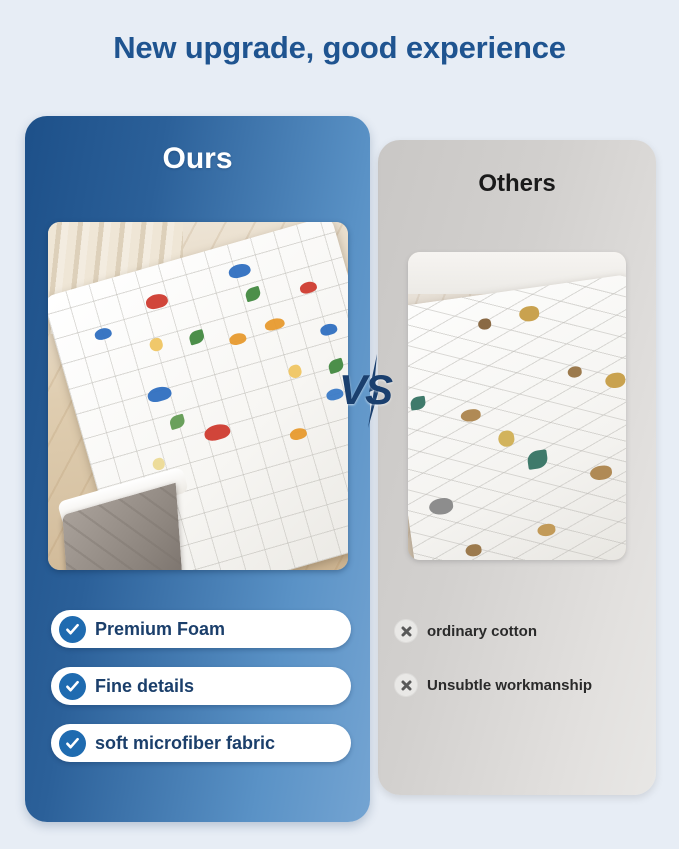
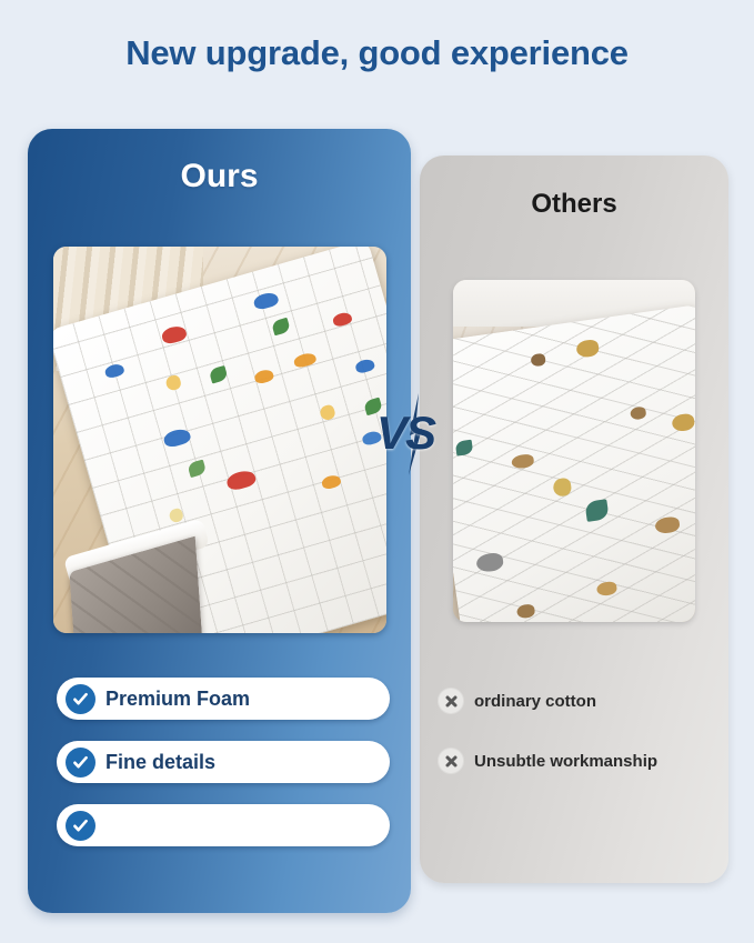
  New upgrade, good experience
  Ours
  Premium Foam
  Fine details
- soft microfiber fabric
  Others
  ordinary cotton
  Unsubtle workmanship
  VS
